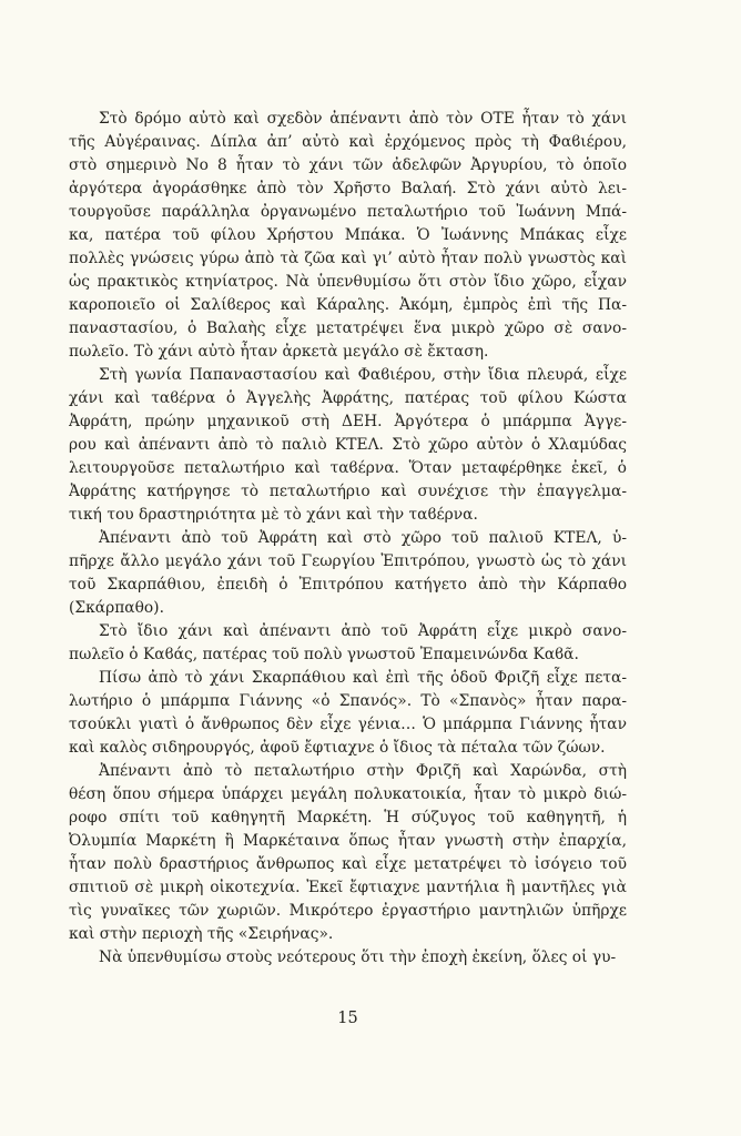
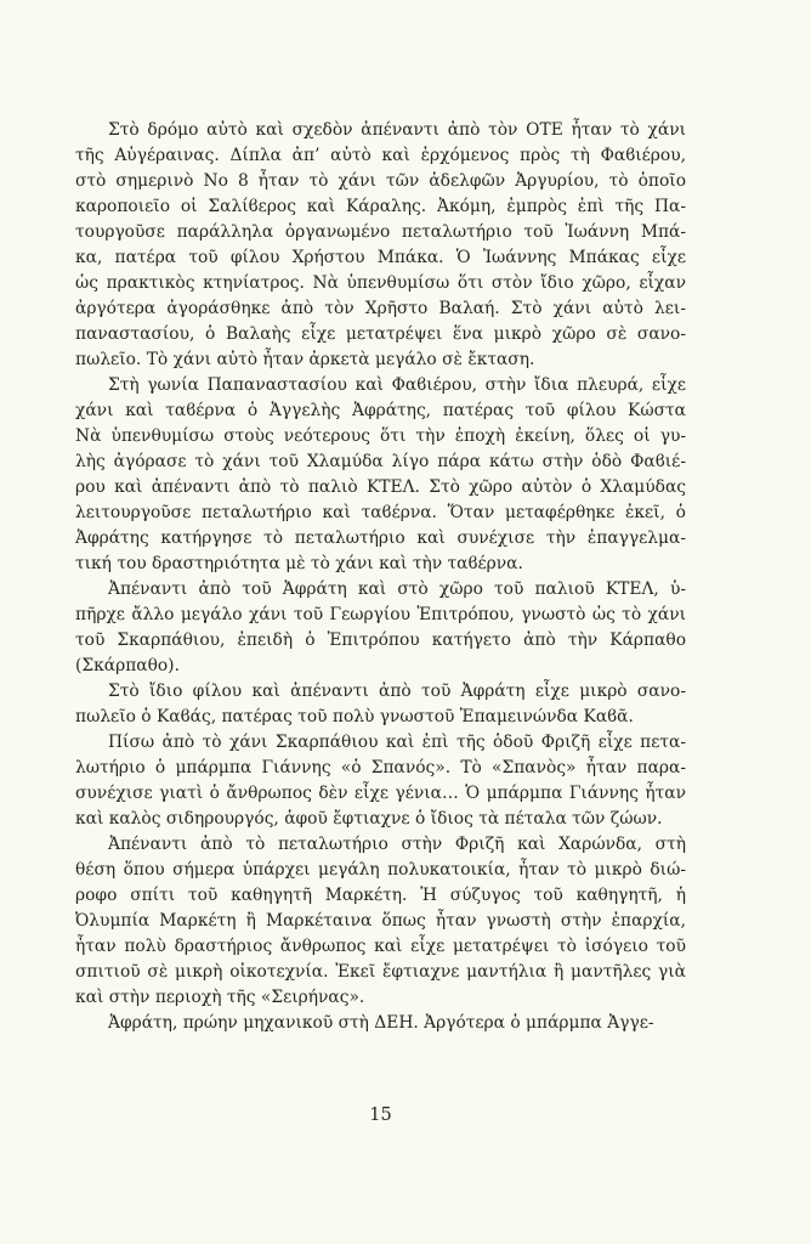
  Στὸ δρόμο αὐτὸ καὶ σχεδὸν ἀπέναντι ἀπὸ τὸν ΟΤΕ ἦταν τὸ χάνι
  τῆς Αὐγέραινας. Δίπλα ἀπ’ αὐτὸ καὶ ἐρχόμενος πρὸς τὴ Φαϐιέρου,
  στὸ σημερινὸ Νο 8 ἦταν τὸ χάνι τῶν ἀδελφῶν Ἀργυρίου, τὸ ὁποῖο
- ἀργότερα ἀγοράσθηκε ἀπὸ τὸν Χρῆστο Βαλαή. Στὸ χάνι αὐτὸ λει-
+ καροποιεῖο οἱ Σαλίϐερος καὶ Κάραλης. Ἀκόμη, ἐμπρὸς ἐπὶ τῆς Πα-
  τουργοῦσε παράλληλα ὀργανωμένο πεταλωτήριο τοῦ Ἰωάννη Μπά-
  κα, πατέρα τοῦ φίλου Χρήστου Μπάκα. Ὁ Ἰωάννης Μπάκας εἶχε
- πολλὲς γνώσεις γύρω ἀπὸ τὰ ζῶα καὶ γι’ αὐτὸ ἦταν πολὺ γνωστὸς καὶ
  ὡς πρακτικὸς κτηνίατρος. Νὰ ὑπενθυμίσω ὅτι στὸν ἴδιο χῶρο, εἶχαν
- καροποιεῖο οἱ Σαλίϐερος καὶ Κάραλης. Ἀκόμη, ἐμπρὸς ἐπὶ τῆς Πα-
+ ἀργότερα ἀγοράσθηκε ἀπὸ τὸν Χρῆστο Βαλαή. Στὸ χάνι αὐτὸ λει-
  παναστασίου, ὁ Βαλαὴς εἶχε μετατρέψει ἕνα μικρὸ χῶρο σὲ σανο-
  πωλεῖο. Τὸ χάνι αὐτὸ ἦταν ἀρκετὰ μεγάλο σὲ ἔκταση.
  Στὴ γωνία Παπαναστασίου καὶ Φαϐιέρου, στὴν ἴδια πλευρά, εἶχε
  χάνι καὶ ταϐέρνα ὁ Ἀγγελὴς Ἀφράτης, πατέρας τοῦ φίλου Κώστα
- Ἀφράτη, πρώην μηχανικοῦ στὴ ΔΕΗ. Ἀργότερα ὁ μπάρμπα Ἀγγε-
+ Νὰ ὑπενθυμίσω στοὺς νεότερους ὅτι τὴν ἐποχὴ ἐκείνη, ὅλες οἱ γυ-
+ λὴς ἀγόρασε τὸ χάνι τοῦ Χλαμύδα λίγο πάρα κάτω στὴν ὁδὸ Φαϐιέ-
  ρου καὶ ἀπέναντι ἀπὸ τὸ παλιὸ ΚΤΕΛ. Στὸ χῶρο αὐτὸν ὁ Χλαμύδας
  λειτουργοῦσε πεταλωτήριο καὶ ταϐέρνα. Ὅταν μεταφέρθηκε ἐκεῖ, ὁ
  Ἀφράτης κατήργησε τὸ πεταλωτήριο καὶ συνέχισε τὴν ἐπαγγελμα-
  τική του δραστηριότητα μὲ τὸ χάνι καὶ τὴν ταϐέρνα.
  Ἀπέναντι ἀπὸ τοῦ Ἀφράτη καὶ στὸ χῶρο τοῦ παλιοῦ ΚΤΕΛ, ὑ-
  πῆρχε ἄλλο μεγάλο χάνι τοῦ Γεωργίου Ἐπιτρόπου, γνωστὸ ὡς τὸ χάνι
  τοῦ Σκαρπάθιου, ἐπειδὴ ὁ Ἐπιτρόπου κατήγετο ἀπὸ τὴν Κάρπαθο
  (Σκάρπαθο).
- Στὸ ἴδιο χάνι καὶ ἀπέναντι ἀπὸ τοῦ Ἀφράτη εἶχε μικρὸ σανο-
+ Στὸ ἴδιο φίλου καὶ ἀπέναντι ἀπὸ τοῦ Ἀφράτη εἶχε μικρὸ σανο-
  πωλεῖο ὁ Καϐάς, πατέρας τοῦ πολὺ γνωστοῦ Ἐπαμεινώνδα Καϐᾶ.
  Πίσω ἀπὸ τὸ χάνι Σκαρπάθιου καὶ ἐπὶ τῆς ὁδοῦ Φριζῆ εἶχε πετα-
  λωτήριο ὁ μπάρμπα Γιάννης «ὁ Σπανός». Τὸ «Σπανὸς» ἦταν παρα-
- τσούκλι γιατὶ ὁ ἄνθρωπος δὲν εἶχε γένια… Ὁ μπάρμπα Γιάννης ἦταν
+ συνέχισε γιατὶ ὁ ἄνθρωπος δὲν εἶχε γένια… Ὁ μπάρμπα Γιάννης ἦταν
  καὶ καλὸς σιδηρουργός, ἀφοῦ ἔφτιαχνε ὁ ἴδιος τὰ πέταλα τῶν ζώων.
  Ἀπέναντι ἀπὸ τὸ πεταλωτήριο στὴν Φριζῆ καὶ Χαρώνδα, στὴ
  θέση ὅπου σήμερα ὑπάρχει μεγάλη πολυκατοικία, ἦταν τὸ μικρὸ διώ-
  ροφο σπίτι τοῦ καθηγητῆ Μαρκέτη. Ἡ σύζυγος τοῦ καθηγητῆ, ἡ
  Ὀλυμπία Μαρκέτη ἢ Μαρκέταινα ὅπως ἦταν γνωστὴ στὴν ἐπαρχία,
  ἦταν πολὺ δραστήριος ἄνθρωπος καὶ εἶχε μετατρέψει τὸ ἰσόγειο τοῦ
  σπιτιοῦ σὲ μικρὴ οἰκοτεχνία. Ἐκεῖ ἔφτιαχνε μαντήλια ἢ μαντῆλες γιὰ
- τὶς γυναῖκες τῶν χωριῶν. Μικρότερο ἐργαστήριο μαντηλιῶν ὑπῆρχε
  καὶ στὴν περιοχὴ τῆς «Σειρήνας».
- Νὰ ὑπενθυμίσω στοὺς νεότερους ὅτι τὴν ἐποχὴ ἐκείνη, ὅλες οἱ γυ-
+ Ἀφράτη, πρώην μηχανικοῦ στὴ ΔΕΗ. Ἀργότερα ὁ μπάρμπα Ἀγγε-
  15
